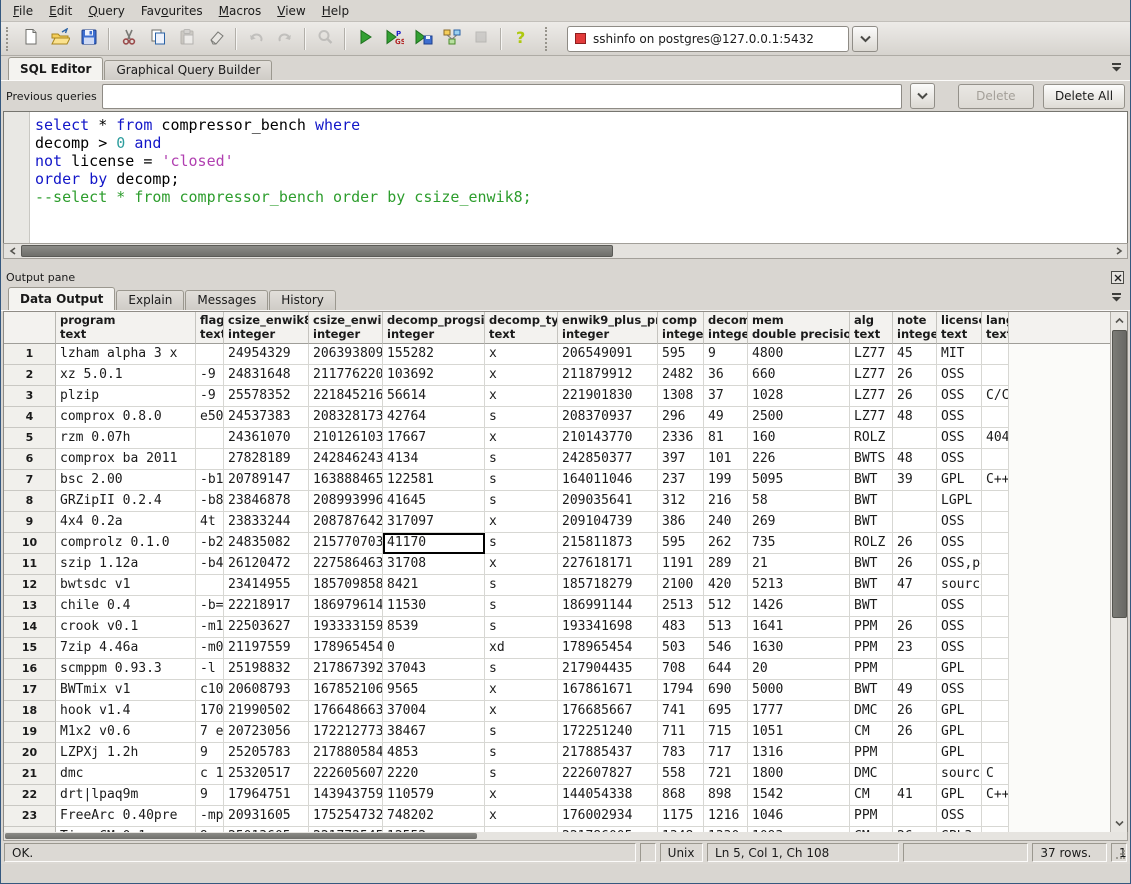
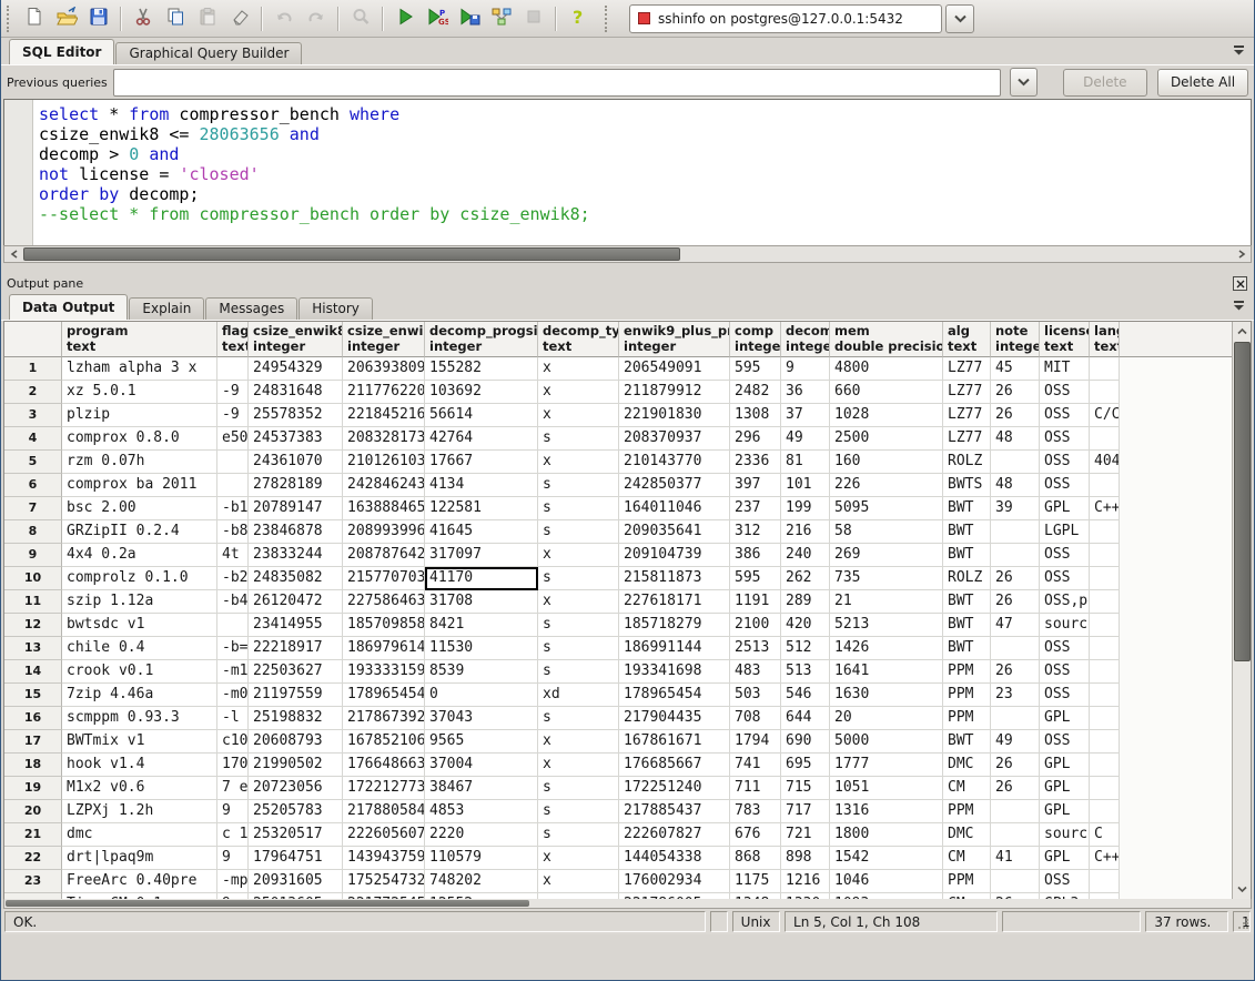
- File
- Edit
- Query
- Favourites
- Macros
- View
- Help
  P
  GS
  ?
  sshinfo on postgres@127.0.0.1:5432
  SQL Editor
  Graphical Query Builder
  Previous queries
  Delete
  Delete All
  select * from compressor_bench where
+ csize_enwik8 <= 28063656 and
  decomp > 0 and
  not license = 'closed'
  order by decomp;
  --select * from compressor_bench order by csize_enwik8;
  Output pane
  Data Output
  Explain
  Messages
  History
  program
  text
  flag
  tex
  csize_enwik
  integer
  csize_enwi
  integer
  decomp_progsi
  integer
  decomp_ty
  text
  enwik9_plus_p
  integer
  comp
  intege
  decom
  intege
  mem
  double precisio
  alg
  text
  note
  intege
  licens
  text
  lan
  tex
  1
  lzham alpha 3 x
  24954329
  206393809
  155282
  x
  206549091
  595
  9
  4800
  LZ77
  45
  MIT
  2
  xz 5.0.1
  -9
  24831648
  211776220
  103692
  x
  211879912
  2482
  36
  660
  LZ77
  26
  OSS
  3
  plzip
  -9
  25578352
  221845216
  56614
  x
  221901830
  1308
  37
  1028
  LZ77
  26
  OSS
  4
  comprox 0.8.0
  e50
  24537383
  208328173
  42764
  s
  208370937
  296
  49
  2500
  LZ77
  48
  OSS
  5
  rzm 0.07h
  24361070
  210126103
  17667
  x
  210143770
  2336
  81
  160
  ROLZ
  OSS
  404
  6
  comprox ba 2011
  27828189
  242846243
  4134
  s
  242850377
  397
  101
  226
  BWTS
  48
  OSS
  7
  bsc 2.00
  -b1
  20789147
  163888465
  122581
  s
  164011046
  237
  199
  5095
  BWT
  39
  GPL
  C++
  8
  GRZipII 0.2.4
  -b8
  23846878
  208993996
  41645
  s
  209035641
  312
  216
  58
  BWT
  LGPL
  9
  4x4 0.2a
  4t
  23833244
  208787642
  317097
  x
  209104739
  386
  240
  269
  BWT
  OSS
  10
  comprolz 0.1.0
  -b2
  24835082
  215770703
  41170
  s
  215811873
  595
  262
  735
  ROLZ
  26
  OSS
  11
  szip 1.12a
  -b4
  26120472
  227586463
  31708
  x
  227618171
  1191
  289
  21
  BWT
  26
  OSS,p
  12
  bwtsdc v1
  23414955
  185709858
  8421
  s
  185718279
  2100
  420
  5213
  BWT
  47
  sourc
  13
  chile 0.4
  -b=
  22218917
  186979614
  11530
  s
  186991144
  2513
  512
  1426
  BWT
  OSS
  14
  crook v0.1
  -m1
  22503627
  193333159
  8539
  s
  193341698
  483
  513
  1641
  PPM
  26
  OSS
  15
  7zip 4.46a
  -m0
  21197559
  178965454
  0
  xd
  178965454
  503
  546
  1630
  PPM
  23
  OSS
  16
  scmppm 0.93.3
  25198832
  217867392
  37043
  s
  217904435
  708
  644
  20
  PPM
  GPL
  17
  BWTmix v1
  c10
  20608793
  167852106
  9565
  x
  167861671
  1794
  690
  5000
  BWT
  49
  OSS
  18
  hook v1.4
  170
  21990502
  176648663
  37004
  x
  176685667
  741
  695
  1777
  DMC
  26
  GPL
  19
  M1x2 v0.6
  20723056
  172212773
  38467
  s
  172251240
  711
  715
  1051
  CM
  26
  GPL
  20
  LZPXj 1.2h
  9
  25205783
  217880584
  4853
  s
  217885437
  783
  717
  1316
  PPM
  GPL
  21
  dmc
  25320517
  222605607
  2220
  s
  222607827
- 558
+ 676
  721
  1800
  DMC
  sourc
  C
  22
  drt|lpaq9m
  9
  17964751
  143943759
  110579
  x
  144054338
  868
  898
  1542
  CM
  41
  GPL
  C++
  23
  FreeArc 0.40pre
  -mp
  20931605
  175254732
  748202
  x
  176002934
  1175
  1216
  1046
  PPM
  OSS
  OK.
  Unix
  Ln 5, Col 1, Ch 108
  37 rows.
